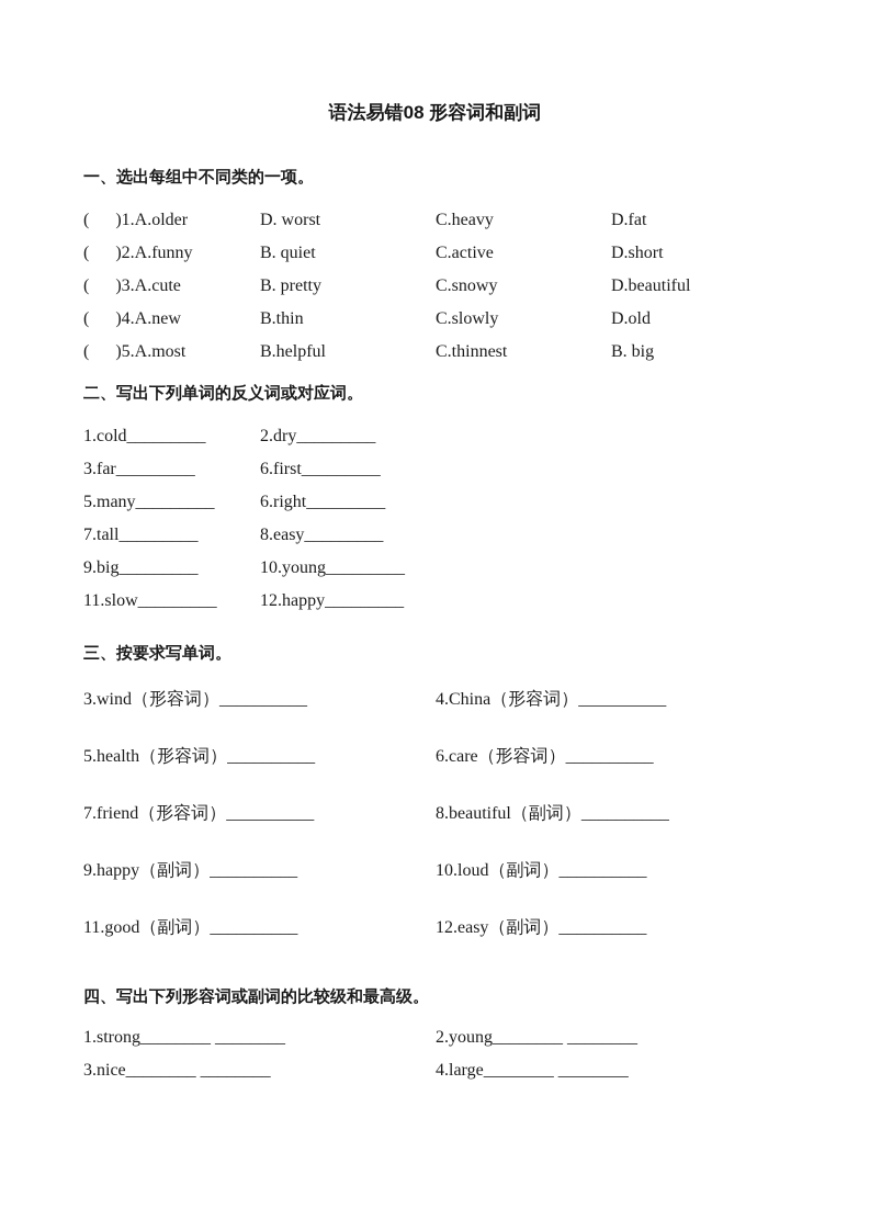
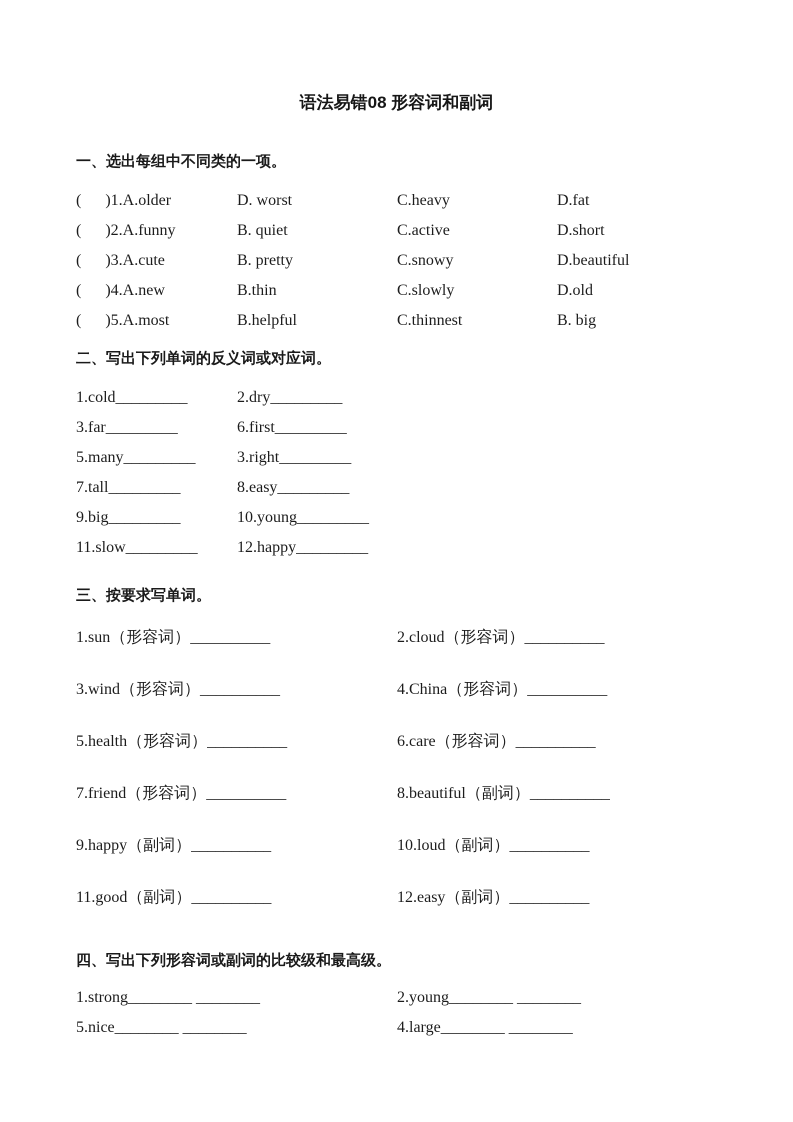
  语法易错08 形容词和副词
  一、选出每组中不同类的一项。
  ( )1.A.older
  D. worst
  C.heavy
  D.fat
  ( )2.A.funny
  B. quiet
  C.active
  D.short
  ( )3.A.cute
  B. pretty
  C.snowy
  D.beautiful
  ( )4.A.new
  B.thin
  C.slowly
  D.old
  ( )5.A.most
  B.helpful
  C.thinnest
  B. big
  二、写出下列单词的反义词或对应词。
  1.cold_________
  2.dry_________
  3.far_________
  6.first_________
  5.many_________
- 6.right_________
+ 3.right_________
  7.tall_________
  8.easy_________
  9.big_________
  10.young_________
  11.slow_________
  12.happy_________
  三、按要求写单词。
+ 1.sun（形容词）__________
+ 2.cloud（形容词）__________
  3.wind（形容词）__________
  4.China（形容词）__________
  5.health（形容词）__________
  6.care（形容词）__________
  7.friend（形容词）__________
  8.beautiful（副词）__________
  9.happy（副词）__________
  10.loud（副词）__________
  11.good（副词）__________
  12.easy（副词）__________
  四、写出下列形容词或副词的比较级和最高级。
  1.strong________ ________
  2.young________ ________
- 3.nice________ ________
+ 5.nice________ ________
  4.large________ ________
